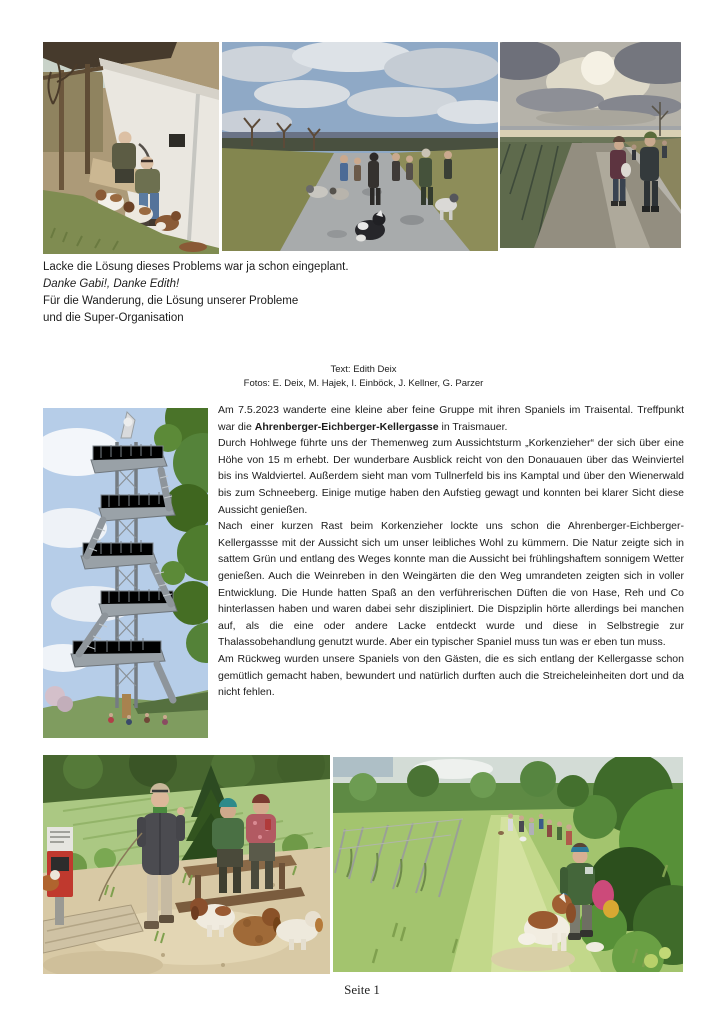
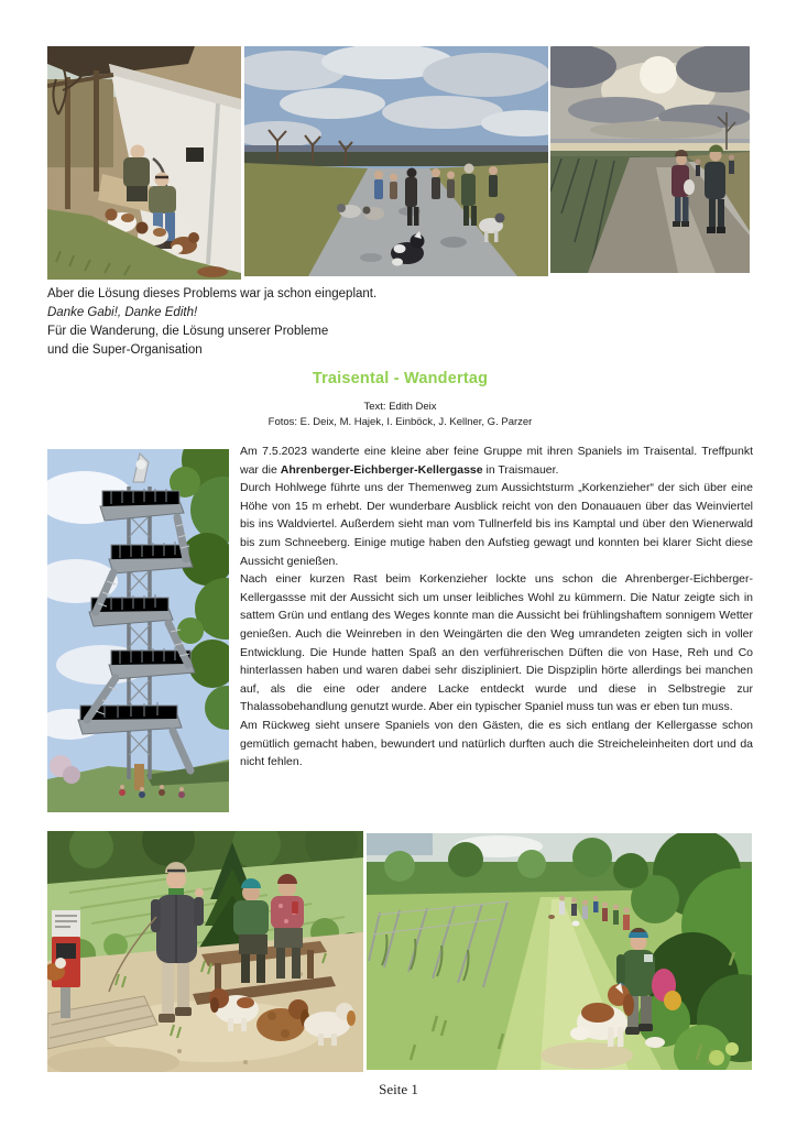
- Lacke die Lösung dieses Problems war ja schon eingeplant.
+ Aber die Lösung dieses Problems war ja schon eingeplant.
  Danke Gabi!, Danke Edith!
  Für die Wanderung, die Lösung unserer Probleme
  und die Super-Organisation
+ Traisental - Wandertag
  Text: Edith Deix
  Fotos: E. Deix, M. Hajek, I. Einböck, J. Kellner, G. Parzer
  Am 7.5.2023 wanderte eine kleine aber feine Gruppe mit ihren Spaniels im Traisental. Treffpunkt war die Ahrenberger-Eichberger-Kellergasse in Traismauer.
  Durch Hohlwege führte uns der Themenweg zum Aussichtsturm „Korkenzieher“ der sich über eine Höhe von 15 m erhebt. Der wunderbare Ausblick reicht von den Donauauen über das Weinviertel bis ins Waldviertel. Außerdem sieht man vom Tullnerfeld bis ins Kamptal und über den Wienerwald bis zum Schneeberg. Einige mutige haben den Aufstieg gewagt und konnten bei klarer Sicht diese Aussicht genießen.
  Nach einer kurzen Rast beim Korkenzieher lockte uns schon die Ahrenberger-Eichberger-Kellergassse mit der Aussicht sich um unser leibliches Wohl zu kümmern. Die Natur zeigte sich in sattem Grün und entlang des Weges konnte man die Aussicht bei frühlingshaftem sonnigem Wetter genießen. Auch die Weinreben in den Weingärten die den Weg umrandeten zeigten sich in voller Entwicklung. Die Hunde hatten Spaß an den verführerischen Düften die von Hase, Reh und Co hinterlassen haben und waren dabei sehr diszipliniert. Die Dispziplin hörte allerdings bei manchen auf, als die eine oder andere Lacke entdeckt wurde und diese in Selbstregie zur Thalassobehandlung genutzt wurde. Aber ein typischer Spaniel muss tun was er eben tun muss.
- Am Rückweg wurden unsere Spaniels von den Gästen, die es sich entlang der Kellergasse schon gemütlich gemacht haben, bewundert und natürlich durften auch die Streicheleinheiten dort und da nicht fehlen.
+ Am Rückweg sieht unsere Spaniels von den Gästen, die es sich entlang der Kellergasse schon gemütlich gemacht haben, bewundert und natürlich durften auch die Streicheleinheiten dort und da nicht fehlen.
  Seite 1
